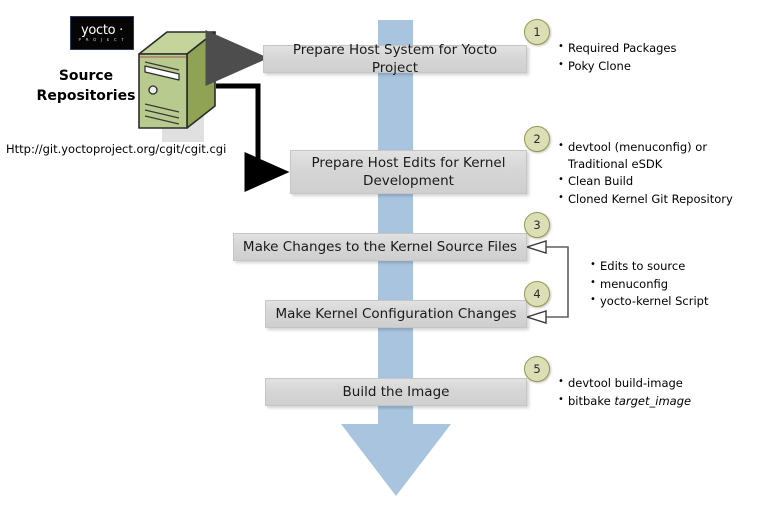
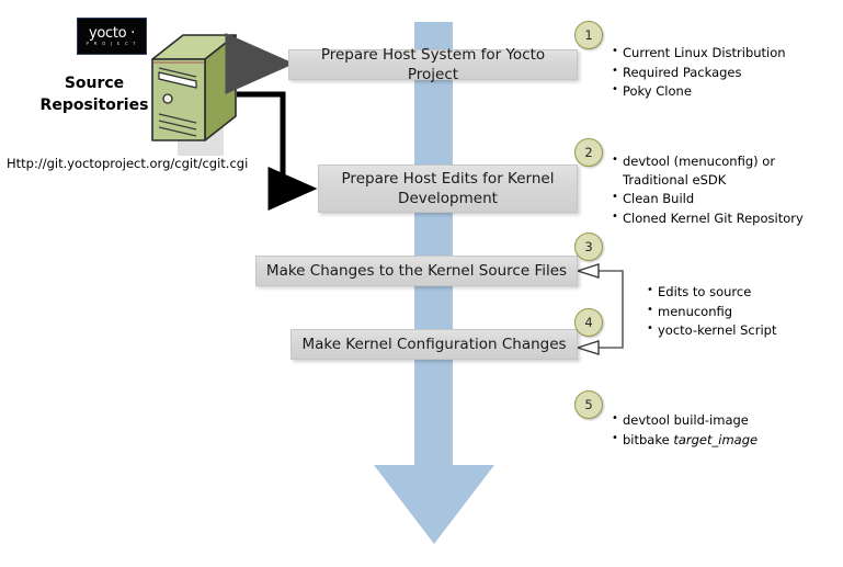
  yocto ·
  Source
  Repositories
  Http://git.yoctoproject.org/cgit/cgit.cgi
  Prepare Host System for Yocto Project
  Prepare Host Edits for Kernel Development
  Make Changes to the Kernel Source Files
  Make Kernel Configuration Changes
- Build the Image
  1
  2
  3
  4
  5
+ Current Linux Distribution
  Required Packages
  Poky Clone
  devtool (menuconfig) or Traditional eSDK
  Clean Build
  Cloned Kernel Git Repository
  Edits to source
  menuconfig
  yocto-kernel Script
  devtool build-image
  bitbake target_image
